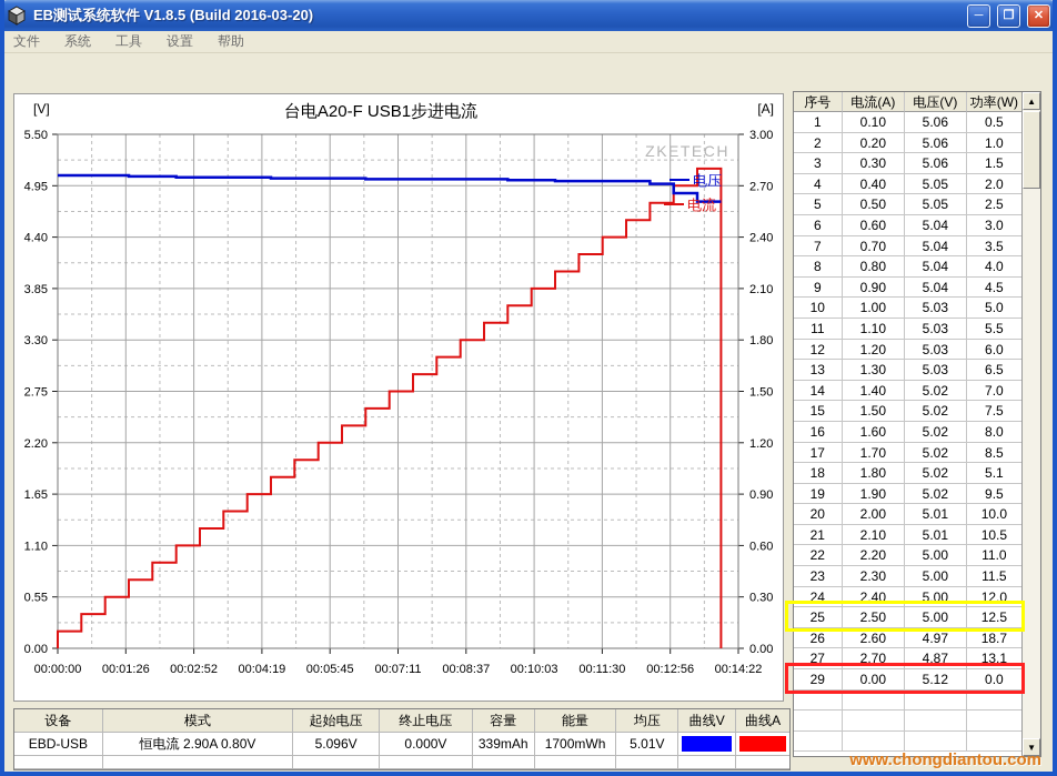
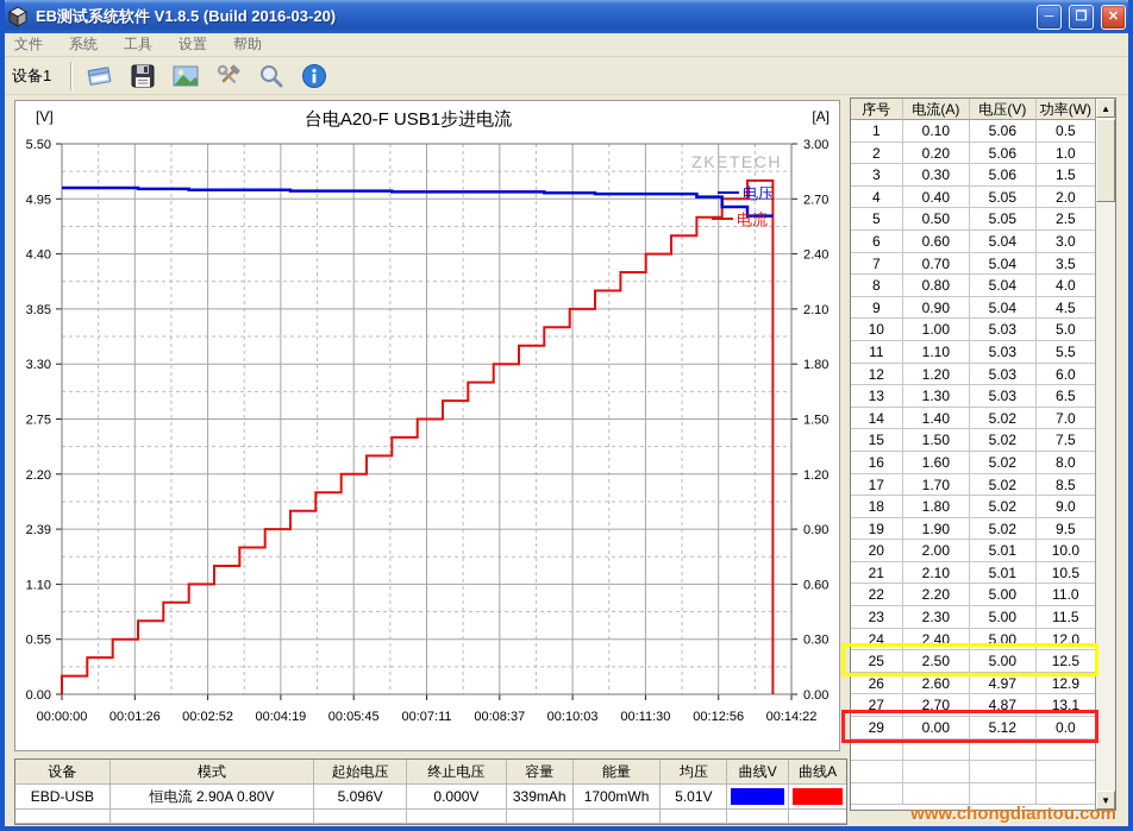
  EB测试系统软件 V1.8.5 (Build 2016-03-20)
  ─
  ❐
  ✕
  文件
  系统
  工具
  设置
  帮助
+ 设备1
  台电A20-F USB1步进电流
  [V]
  [A]
  00:00:00
  00:01:26
  00:02:52
  00:04:19
  00:05:45
  00:07:11
  00:08:37
  00:10:03
  00:11:30
  00:12:56
  00:14:22
  5.50
  4.95
  4.40
  3.85
  3.30
  2.75
  2.20
- 1.65
+ 2.39
  1.10
  0.55
  0.00
  3.00
  2.70
  2.40
  2.10
  1.80
  1.50
  1.20
  0.90
  0.60
  0.30
  0.00
  ZKETECH
  电压
  电流
  序号
  电流(A)
  电压(V)
  功率(W)
  1
  0.10
  5.06
  0.5
  2
  0.20
  5.06
  1.0
  3
  0.30
  5.06
  1.5
  4
  0.40
  5.05
  2.0
  5
  0.50
  5.05
  2.5
  6
  0.60
  5.04
  3.0
  7
  0.70
  5.04
  3.5
  8
  0.80
  5.04
  4.0
  9
  0.90
  5.04
  4.5
  10
  1.00
  5.03
  5.0
  11
  1.10
  5.03
  5.5
  12
  1.20
  5.03
  6.0
  13
  1.30
  5.03
  6.5
  14
  1.40
  5.02
  7.0
  15
  1.50
  5.02
  7.5
  16
  1.60
  5.02
  8.0
  17
  1.70
  5.02
  8.5
  18
  1.80
  5.02
- 5.1
+ 9.0
  19
  1.90
  5.02
  9.5
  20
  2.00
  5.01
  10.0
  21
  2.10
  5.01
  10.5
  22
  2.20
  5.00
  11.0
  23
  2.30
  5.00
  11.5
  24
  2.40
  5.00
  12.0
  25
  2.50
  5.00
  12.5
  26
  2.60
  4.97
- 18.7
+ 12.9
  27
  2.70
  4.87
  13.1
  29
  0.00
  5.12
  0.0
  ▲
  ▼
  设备
  模式
  起始电压
  终止电压
  容量
  能量
  均压
  曲线V
  曲线A
  EBD-USB
  恒电流 2.90A 0.80V
  5.096V
  0.000V
  339mAh
  1700mWh
  5.01V
  www.chongdiantou.com
